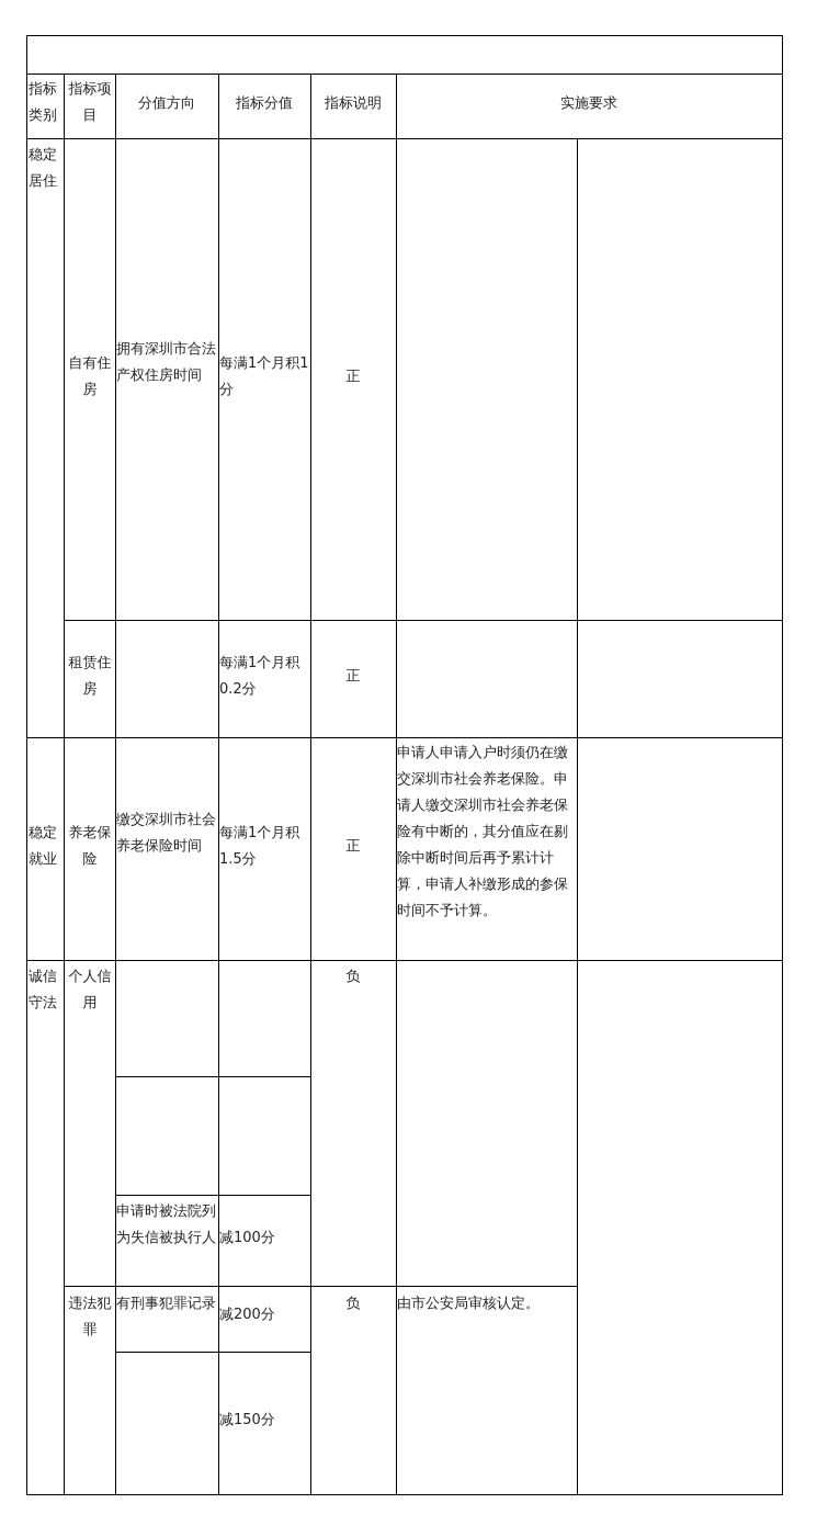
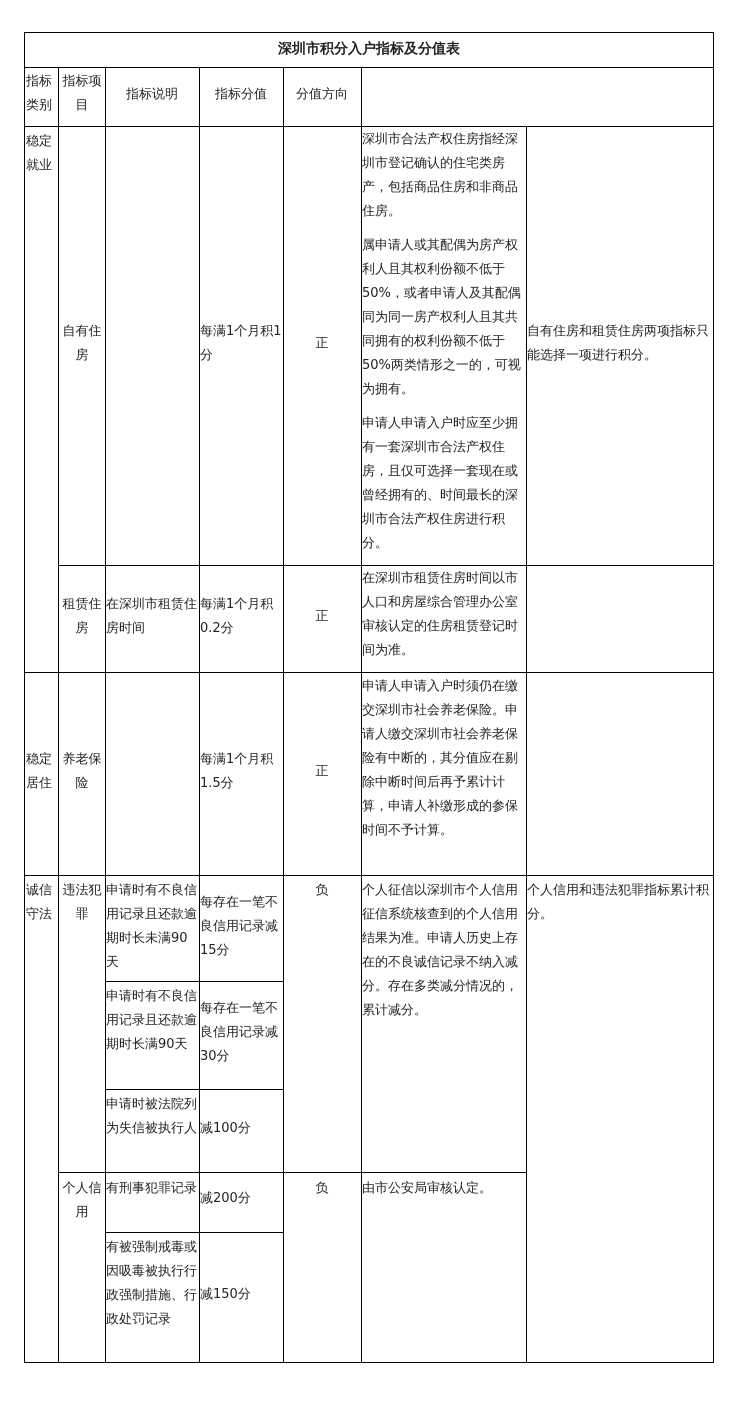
+ 深圳市积分入户指标及分值表
  指标
  类别
  指标项
  目
- 分值方向
+ 指标说明
  指标分值
- 指标说明
+ 分值方向
- 实施要求
- 稳定居住
+ 稳定就业
  自有住房
- 拥有深圳市合法产权住房时间
  每满1个月积1分
  正
+ 深圳市合法产权住房指经深圳市登记确认的住宅类房产，包括商品住房和非商品住房。
+ 属申请人或其配偶为房产权利人且其权利份额不低于50%，或者申请人及其配偶同为同一房产权利人且其共同拥有的权利份额不低于50%两类情形之一的，可视为拥有。
+ 申请人申请入户时应至少拥有一套深圳市合法产权住房，且仅可选择一套现在或曾经拥有的、时间最长的深圳市合法产权住房进行积分。
+ 自有住房和租赁住房两项指标只能选择一项进行积分。
  租赁住房
+ 在深圳市租赁住房时间
  每满1个月积0.2分
  正
+ 在深圳市租赁住房时间以市人口和房屋综合管理办公室审核认定的住房租赁登记时间为准。
- 稳定就业
+ 稳定居住
  养老保险
- 缴交深圳市社会养老保险时间
  每满1个月积1.5分
  正
  申请人申请入户时须仍在缴交深圳市社会养老保险。申请人缴交深圳市社会养老保险有中断的，其分值应在剔除中断时间后再予累计计算，申请人补缴形成的参保时间不予计算。
  诚信守法
+ 个人信用和违法犯罪指标累计积分。
- 个人信用
+ 违法犯罪
  负
+ 个人征信以深圳市个人信用征信系统核查到的个人信用结果为准。申请人历史上存在的不良诚信记录不纳入减分。存在多类减分情况的，累计减分。
+ 申请时有不良信用记录且还款逾期时长未满90天
+ 每存在一笔不良信用记录减15分
+ 申请时有不良信用记录且还款逾期时长满90天
+ 每存在一笔不良信用记录减30分
  申请时被法院列为失信被执行人
  减100分
- 违法犯罪
+ 个人信用
  负
  由市公安局审核认定。
  有刑事犯罪记录
  减200分
+ 有被强制戒毒或因吸毒被执行行政强制措施、行政处罚记录
  减150分
